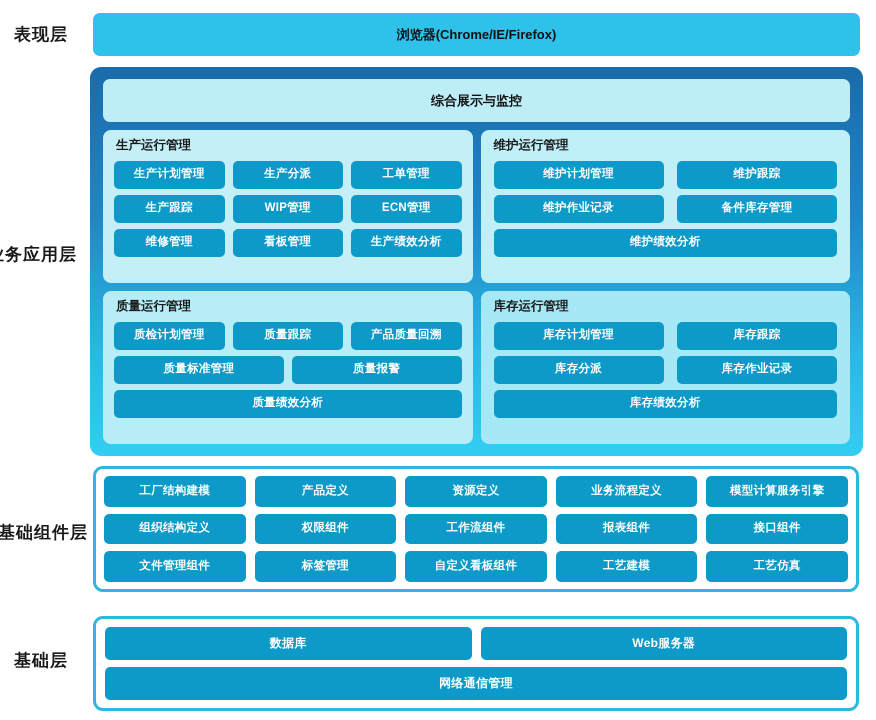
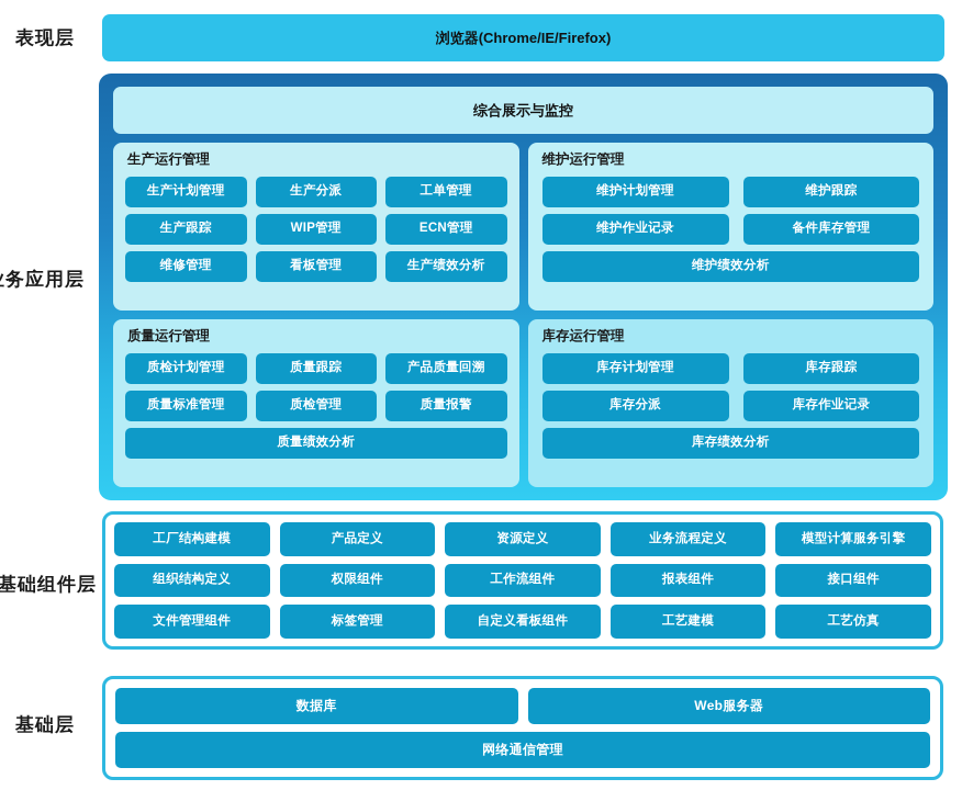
  表现层
  浏览器(Chrome/IE/Firefox)
  务应用层
  综合展示与监控
  生产运行管理
  生产计划管理
  生产分派
  工单管理
  生产跟踪
  WIP管理
  ECN管理
  维修管理
  看板管理
  生产绩效分析
  维护运行管理
  维护计划管理
  维护跟踪
  维护作业记录
  备件库存管理
  维护绩效分析
  质量运行管理
  质检计划管理
  质量跟踪
  产品质量回溯
  质量标准管理
+ 质检管理
  质量报警
  质量绩效分析
  库存运行管理
  库存计划管理
  库存跟踪
  库存分派
  库存作业记录
  库存绩效分析
  基础组件层
  工厂结构建模
  产品定义
  资源定义
  业务流程定义
  模型计算服务引擎
  组织结构定义
  权限组件
  工作流组件
  报表组件
  接口组件
  文件管理组件
  标签管理
  自定义看板组件
  工艺建模
  工艺仿真
  基础层
  数据库
  Web服务器
  网络通信管理
